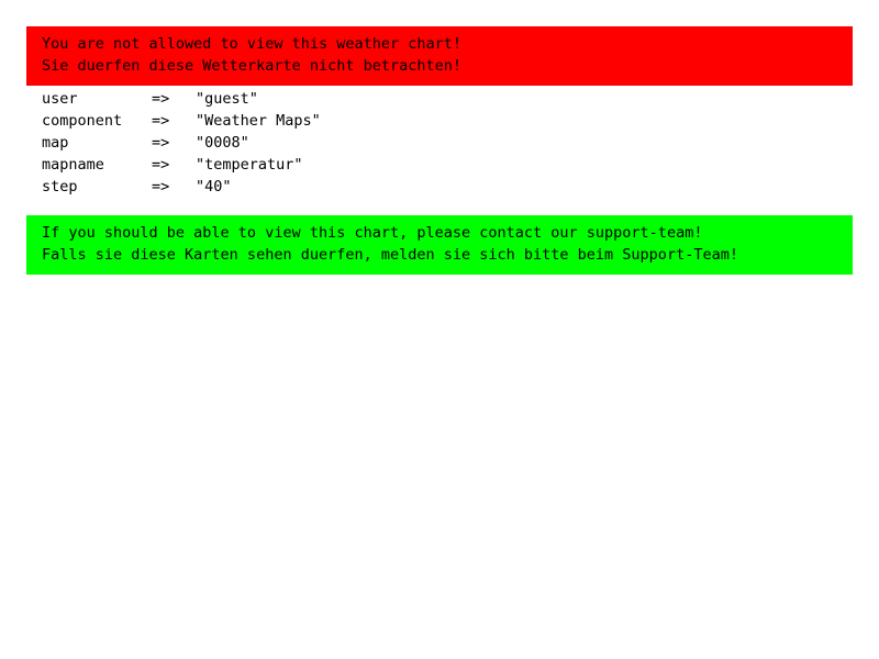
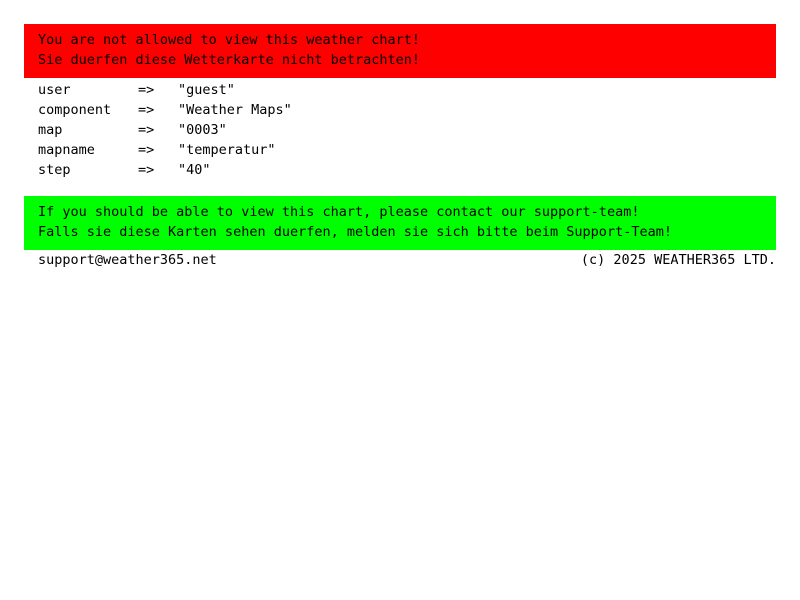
  You are not allowed to view this weather chart!
  Sie duerfen diese Wetterkarte nicht betrachten!
  user	=>	"guest"
  component	=>	"Weather Maps"
- map	=>	"0008"
+ map	=>	"0003"
  mapname	=>	"temperatur"
  step	=>	"40"
  If you should be able to view this chart, please contact our support-team!
  Falls sie diese Karten sehen duerfen, melden sie sich bitte beim Support-Team!
+ support@weather365.net
+ (c) 2025 WEATHER365 LTD.
